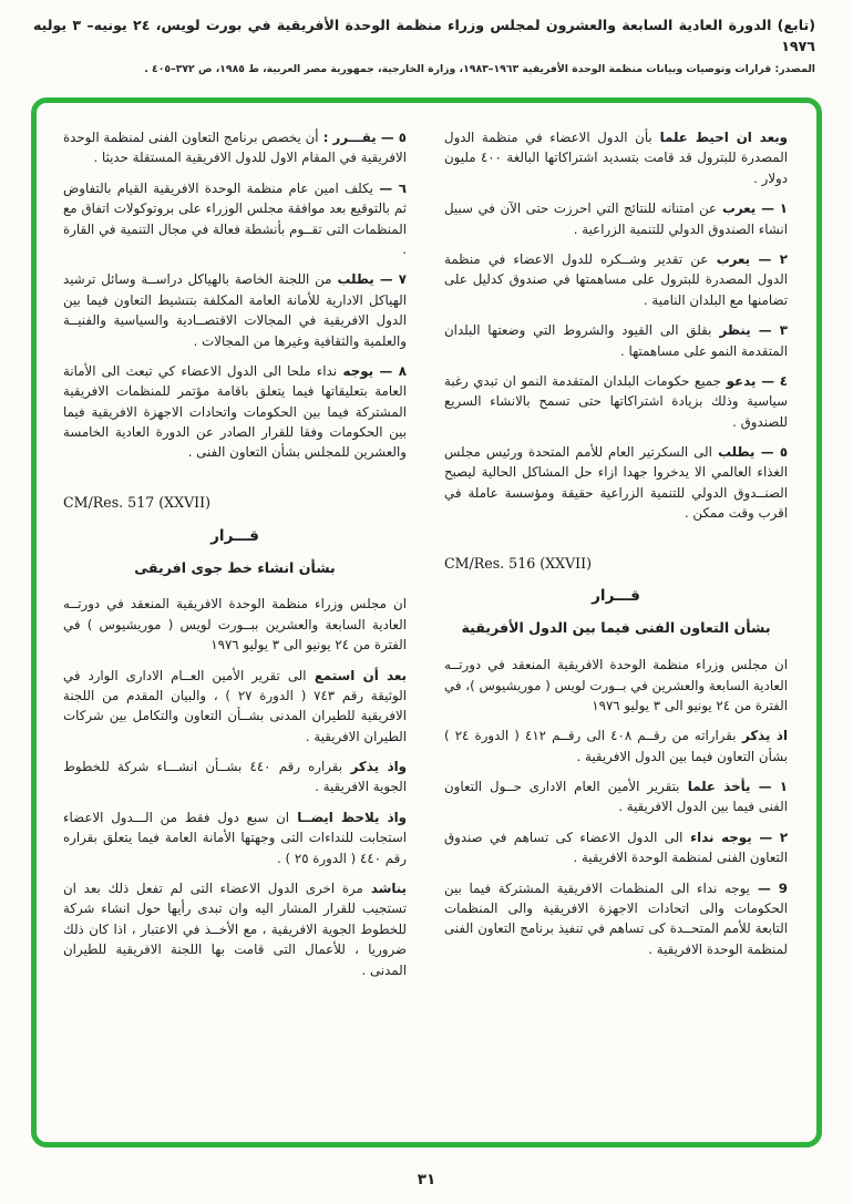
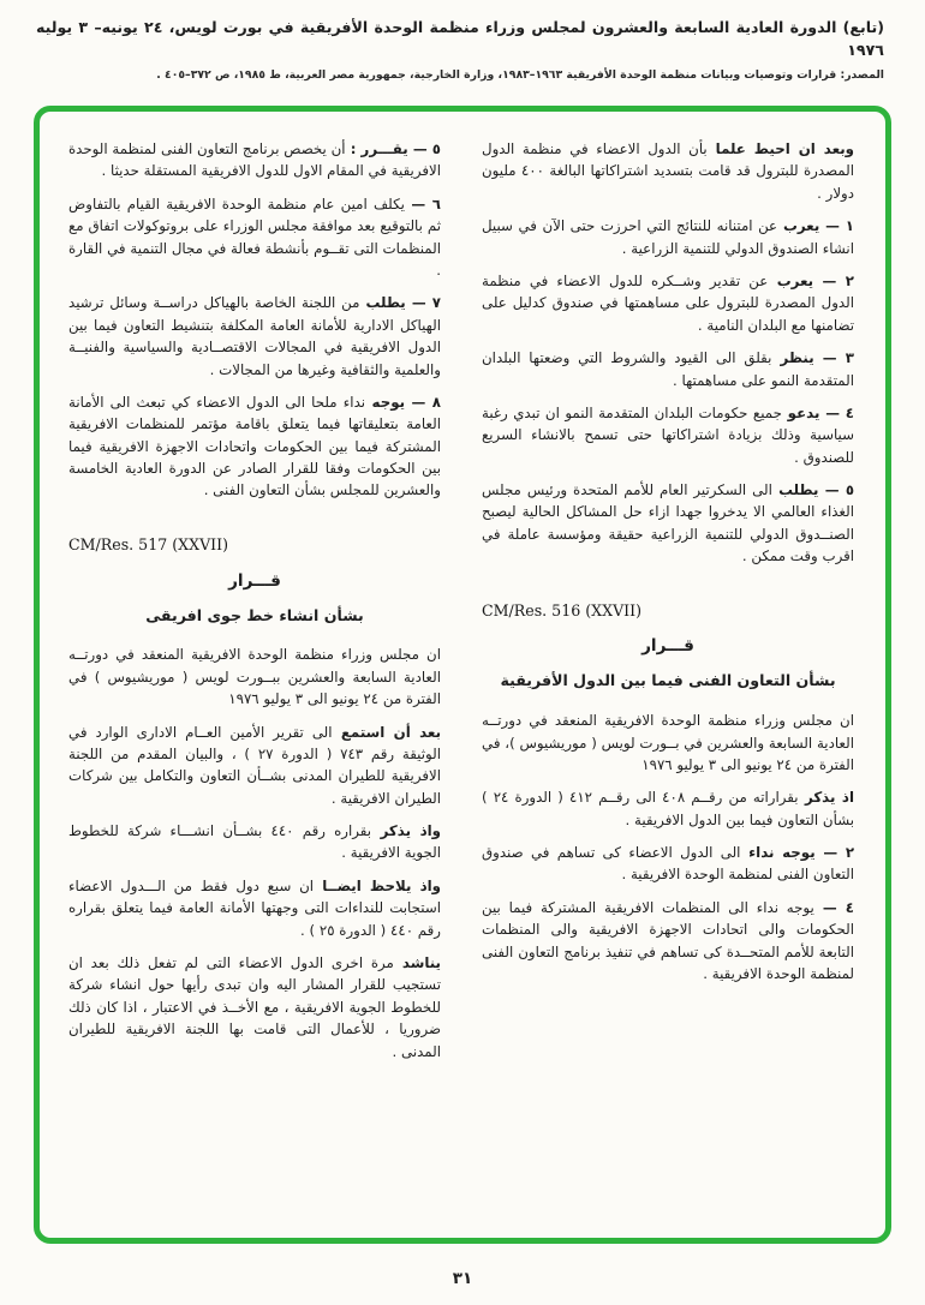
  (تابع) الدورة العادية السابعة والعشرون لمجلس وزراء منظمة الوحدة الأفريقية في بورت لويس، ٢٤ يونيه– ٣ يوليه ١٩٧٦
  المصدر: قرارات وتوصيات وبيانات منظمة الوحدة الأفريقية ١٩٦٣–١٩٨٣، وزارة الخارجية، جمهورية مصر العربية، ط ١٩٨٥، ص ٣٧٢–٤٠٥ .
  وبعد ان احيط علما بأن الدول الاعضاء في منظمة الدول المصدرة للبترول قد قامت بتسديد اشتراكاتها البالغة ٤٠٠ مليون دولار .
  ١ — يعرب عن امتنانه للنتائج التي احرزت حتى الآن في سبيل انشاء الصندوق الدولي للتنمية الزراعية .
  ٢ — يعرب عن تقدير وشــكره للدول الاعضاء في منظمة الدول المصدرة للبترول على مساهمتها في صندوق كدليل على تضامنها مع البلدان النامية .
  ٣ — ينظر بقلق الى القيود والشروط التي وضعتها البلدان المتقدمة النمو على مساهمتها .
  ٤ — يدعو جميع حكومات البلدان المتقدمة النمو ان تبدي رغبة سياسية وذلك بزيادة اشتراكاتها حتى تسمح بالانشاء السريع للصندوق .
  ٥ — يطلب الى السكرتير العام للأمم المتحدة ورئيس مجلس الغذاء العالمي الا يدخروا جهدا ازاء حل المشاكل الحالية ليصبح الصنــدوق الدولي للتنمية الزراعية حقيقة ومؤسسة عاملة في اقرب وقت ممكن .
  CM/Res. 516 (XXVII)
  قـــرار
  بشأن التعاون الفنى فيما بين الدول الأفريقية
  ان مجلس وزراء منظمة الوحدة الافريقية المنعقد في دورتــه العادية السابعة والعشرين في بــورت لويس ( موريشيوس )، في الفترة من ٢٤ يونيو الى ٣ يوليو ١٩٧٦
  اذ يذكر بقراراته من رقــم ٤٠٨ الى رقــم ٤١٢ ( الدورة ٢٤ ) بشأن التعاون فيما بين الدول الافريقية .
- ١ — يأخذ علما بتقرير الأمين العام الادارى حــول التعاون الفنى فيما بين الدول الافريقية .
  ٢ — يوجه نداء الى الدول الاعضاء كى تساهم في صندوق التعاون الفنى لمنظمة الوحدة الافريقية .
- 9 — يوجه نداء الى المنظمات الافريقية المشتركة فيما بين الحكومات والى اتحادات الاجهزة الافريقية والى المنظمات التابعة للأمم المتحــدة كى تساهم في تنفيذ برنامج التعاون الفنى لمنظمة الوحدة الافريقية .
+ ٤ — يوجه نداء الى المنظمات الافريقية المشتركة فيما بين الحكومات والى اتحادات الاجهزة الافريقية والى المنظمات التابعة للأمم المتحــدة كى تساهم في تنفيذ برنامج التعاون الفنى لمنظمة الوحدة الافريقية .
  ٥ — يقـــرر : أن يخصص برنامج التعاون الفنى لمنظمة الوحدة الافريقية في المقام الاول للدول الافريقية المستقلة حديثا .
  ٦ — يكلف امين عام منظمة الوحدة الافريقية القيام بالتفاوض ثم بالتوقيع بعد موافقة مجلس الوزراء على بروتوكولات اتفاق مع المنظمات التى تقــوم بأنشطة فعالة في مجال التنمية في القارة .
  ٧ — يطلب من اللجنة الخاصة بالهياكل دراســة وسائل ترشيد الهياكل الادارية للأمانة العامة المكلفة بتنشيط التعاون فيما بين الدول الافريقية في المجالات الاقتصــادية والسياسية والفنيــة والعلمية والثقافية وغيرها من المجالات .
  ٨ — يوجه نداء ملحا الى الدول الاعضاء كي تبعث الى الأمانة العامة بتعليقاتها فيما يتعلق باقامة مؤتمر للمنظمات الافريقية المشتركة فيما بين الحكومات واتحادات الاجهزة الافريقية فيما بين الحكومات وفقا للقرار الصادر عن الدورة العادية الخامسة والعشرين للمجلس بشأن التعاون الفنى .
  CM/Res. 517 (XXVII)
  قـــرار
  بشأن انشاء خط جوى افريقى
  ان مجلس وزراء منظمة الوحدة الافريقية المنعقد في دورتــه العادية السابعة والعشرين ببــورت لويس ( موريشيوس ) في الفترة من ٢٤ يونيو الى ٣ يوليو ١٩٧٦
  بعد أن استمع الى تقرير الأمين العــام الادارى الوارد في الوثيقة رقم ٧٤٣ ( الدورة ٢٧ ) ، والبيان المقدم من اللجنة الافريقية للطيران المدنى بشــأن التعاون والتكامل بين شركات الطيران الافريقية .
  واذ يذكر بقراره رقم ٤٤٠ بشــأن انشـــاء شركة للخطوط الجوية الافريقية .
  واذ يلاحظ ايضــا ان سبع دول فقط من الـــدول الاعضاء استجابت للنداءات التى وجهتها الأمانة العامة فيما يتعلق بقراره رقم ٤٤٠ ( الدورة ٢٥ ) .
  يناشد مرة اخرى الدول الاعضاء التى لم تفعل ذلك بعد ان تستجيب للقرار المشار اليه وان تبدى رأيها حول انشاء شركة للخطوط الجوية الافريقية ، مع الأخــذ في الاعتبار ، اذا كان ذلك ضروريا ، للأعمال التى قامت بها اللجنة الافريقية للطيران المدنى .
  ٣١
